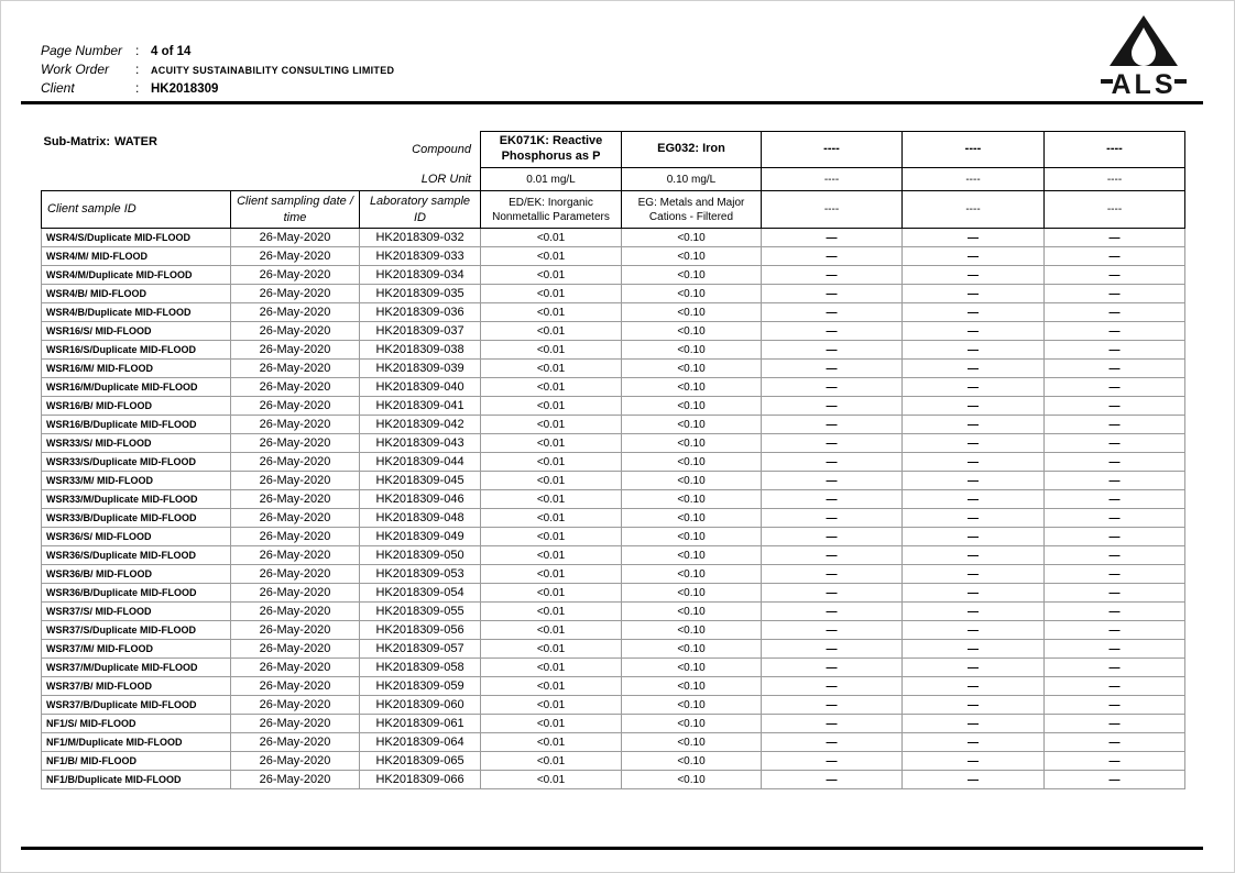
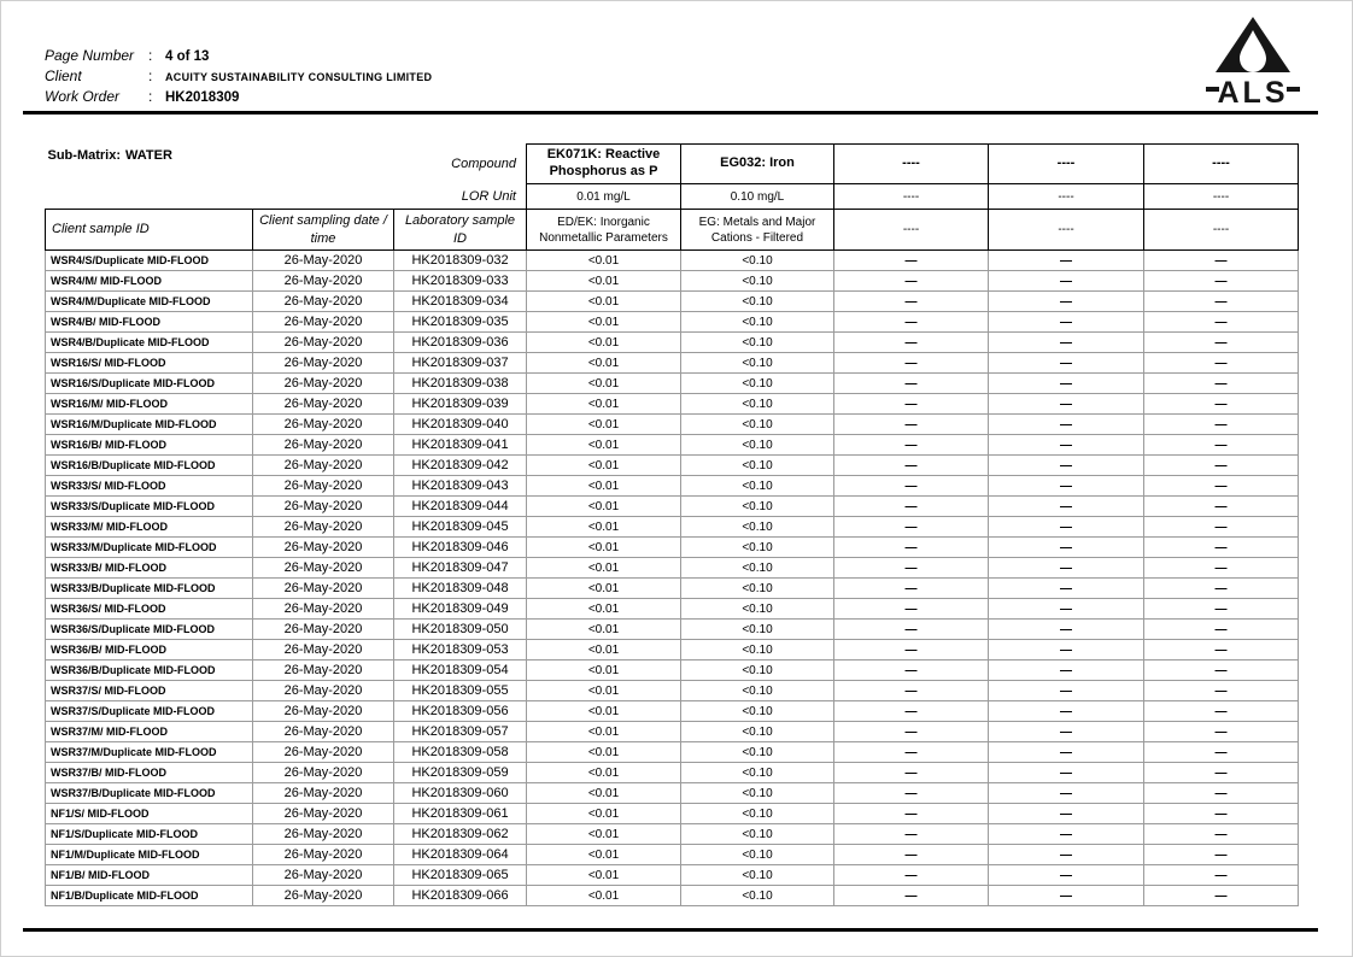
  Page Number
  :
- 4 of 14
+ 4 of 13
- Work Order
+ Client
  :
  ACUITY SUSTAINABILITY CONSULTING LIMITED
- Client
+ Work Order
  :
  HK2018309
  ALS
  Sub-Matrix: WATER	Compound	EK071K: Reactive Phosphorus as P	EG032: Iron	----	----	----
  	LOR Unit	0.01 mg/L	0.10 mg/L	----	----	----
  Client sample ID	Client sampling date / time	Laboratory sample ID	ED/EK: Inorganic Nonmetallic Parameters	EG: Metals and Major Cations - Filtered	----	----	----
  WSR4/S/Duplicate MID-FLOOD	26-May-2020	HK2018309-032	<0.01	<0.10	—	—	—
  WSR4/M/ MID-FLOOD	26-May-2020	HK2018309-033	<0.01	<0.10	—	—	—
  WSR4/M/Duplicate MID-FLOOD	26-May-2020	HK2018309-034	<0.01	<0.10	—	—	—
  WSR4/B/ MID-FLOOD	26-May-2020	HK2018309-035	<0.01	<0.10	—	—	—
  WSR4/B/Duplicate MID-FLOOD	26-May-2020	HK2018309-036	<0.01	<0.10	—	—	—
  WSR16/S/ MID-FLOOD	26-May-2020	HK2018309-037	<0.01	<0.10	—	—	—
  WSR16/S/Duplicate MID-FLOOD	26-May-2020	HK2018309-038	<0.01	<0.10	—	—	—
  WSR16/M/ MID-FLOOD	26-May-2020	HK2018309-039	<0.01	<0.10	—	—	—
  WSR16/M/Duplicate MID-FLOOD	26-May-2020	HK2018309-040	<0.01	<0.10	—	—	—
  WSR16/B/ MID-FLOOD	26-May-2020	HK2018309-041	<0.01	<0.10	—	—	—
  WSR16/B/Duplicate MID-FLOOD	26-May-2020	HK2018309-042	<0.01	<0.10	—	—	—
  WSR33/S/ MID-FLOOD	26-May-2020	HK2018309-043	<0.01	<0.10	—	—	—
  WSR33/S/Duplicate MID-FLOOD	26-May-2020	HK2018309-044	<0.01	<0.10	—	—	—
  WSR33/M/ MID-FLOOD	26-May-2020	HK2018309-045	<0.01	<0.10	—	—	—
  WSR33/M/Duplicate MID-FLOOD	26-May-2020	HK2018309-046	<0.01	<0.10	—	—	—
+ WSR33/B/ MID-FLOOD	26-May-2020	HK2018309-047	<0.01	<0.10	—	—	—
  WSR33/B/Duplicate MID-FLOOD	26-May-2020	HK2018309-048	<0.01	<0.10	—	—	—
  WSR36/S/ MID-FLOOD	26-May-2020	HK2018309-049	<0.01	<0.10	—	—	—
  WSR36/S/Duplicate MID-FLOOD	26-May-2020	HK2018309-050	<0.01	<0.10	—	—	—
  WSR36/B/ MID-FLOOD	26-May-2020	HK2018309-053	<0.01	<0.10	—	—	—
  WSR36/B/Duplicate MID-FLOOD	26-May-2020	HK2018309-054	<0.01	<0.10	—	—	—
  WSR37/S/ MID-FLOOD	26-May-2020	HK2018309-055	<0.01	<0.10	—	—	—
  WSR37/S/Duplicate MID-FLOOD	26-May-2020	HK2018309-056	<0.01	<0.10	—	—	—
  WSR37/M/ MID-FLOOD	26-May-2020	HK2018309-057	<0.01	<0.10	—	—	—
  WSR37/M/Duplicate MID-FLOOD	26-May-2020	HK2018309-058	<0.01	<0.10	—	—	—
  WSR37/B/ MID-FLOOD	26-May-2020	HK2018309-059	<0.01	<0.10	—	—	—
  WSR37/B/Duplicate MID-FLOOD	26-May-2020	HK2018309-060	<0.01	<0.10	—	—	—
  NF1/S/ MID-FLOOD	26-May-2020	HK2018309-061	<0.01	<0.10	—	—	—
+ NF1/S/Duplicate MID-FLOOD	26-May-2020	HK2018309-062	<0.01	<0.10	—	—	—
  NF1/M/Duplicate MID-FLOOD	26-May-2020	HK2018309-064	<0.01	<0.10	—	—	—
  NF1/B/ MID-FLOOD	26-May-2020	HK2018309-065	<0.01	<0.10	—	—	—
  NF1/B/Duplicate MID-FLOOD	26-May-2020	HK2018309-066	<0.01	<0.10	—	—	—
